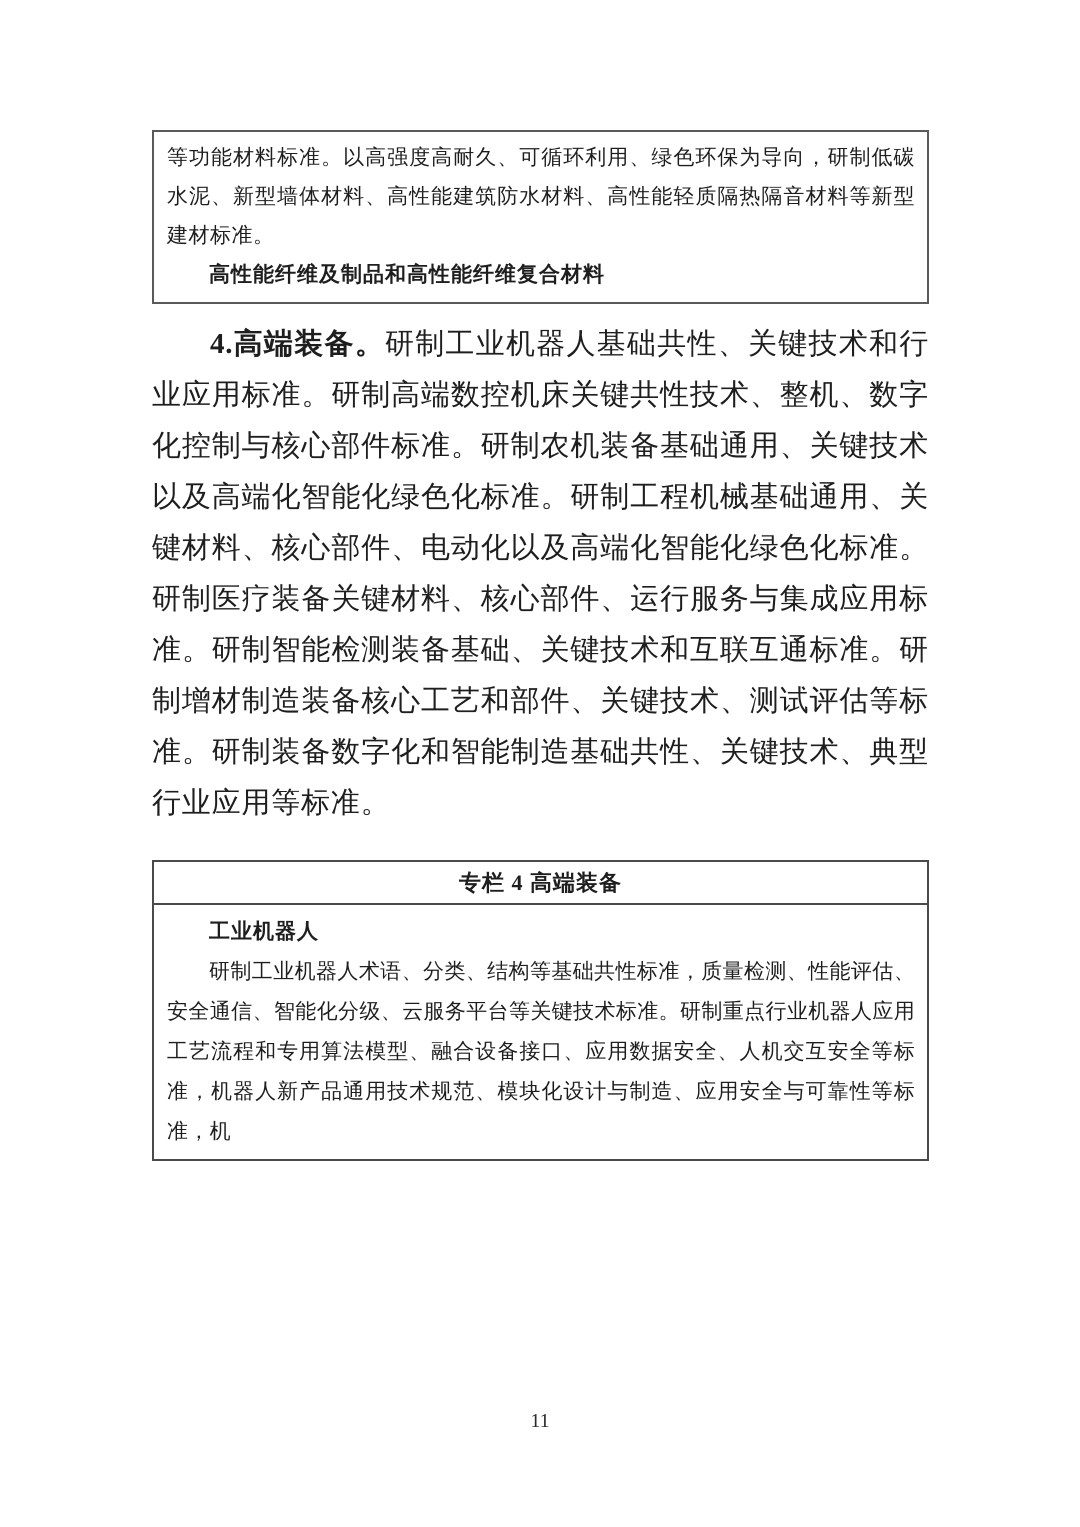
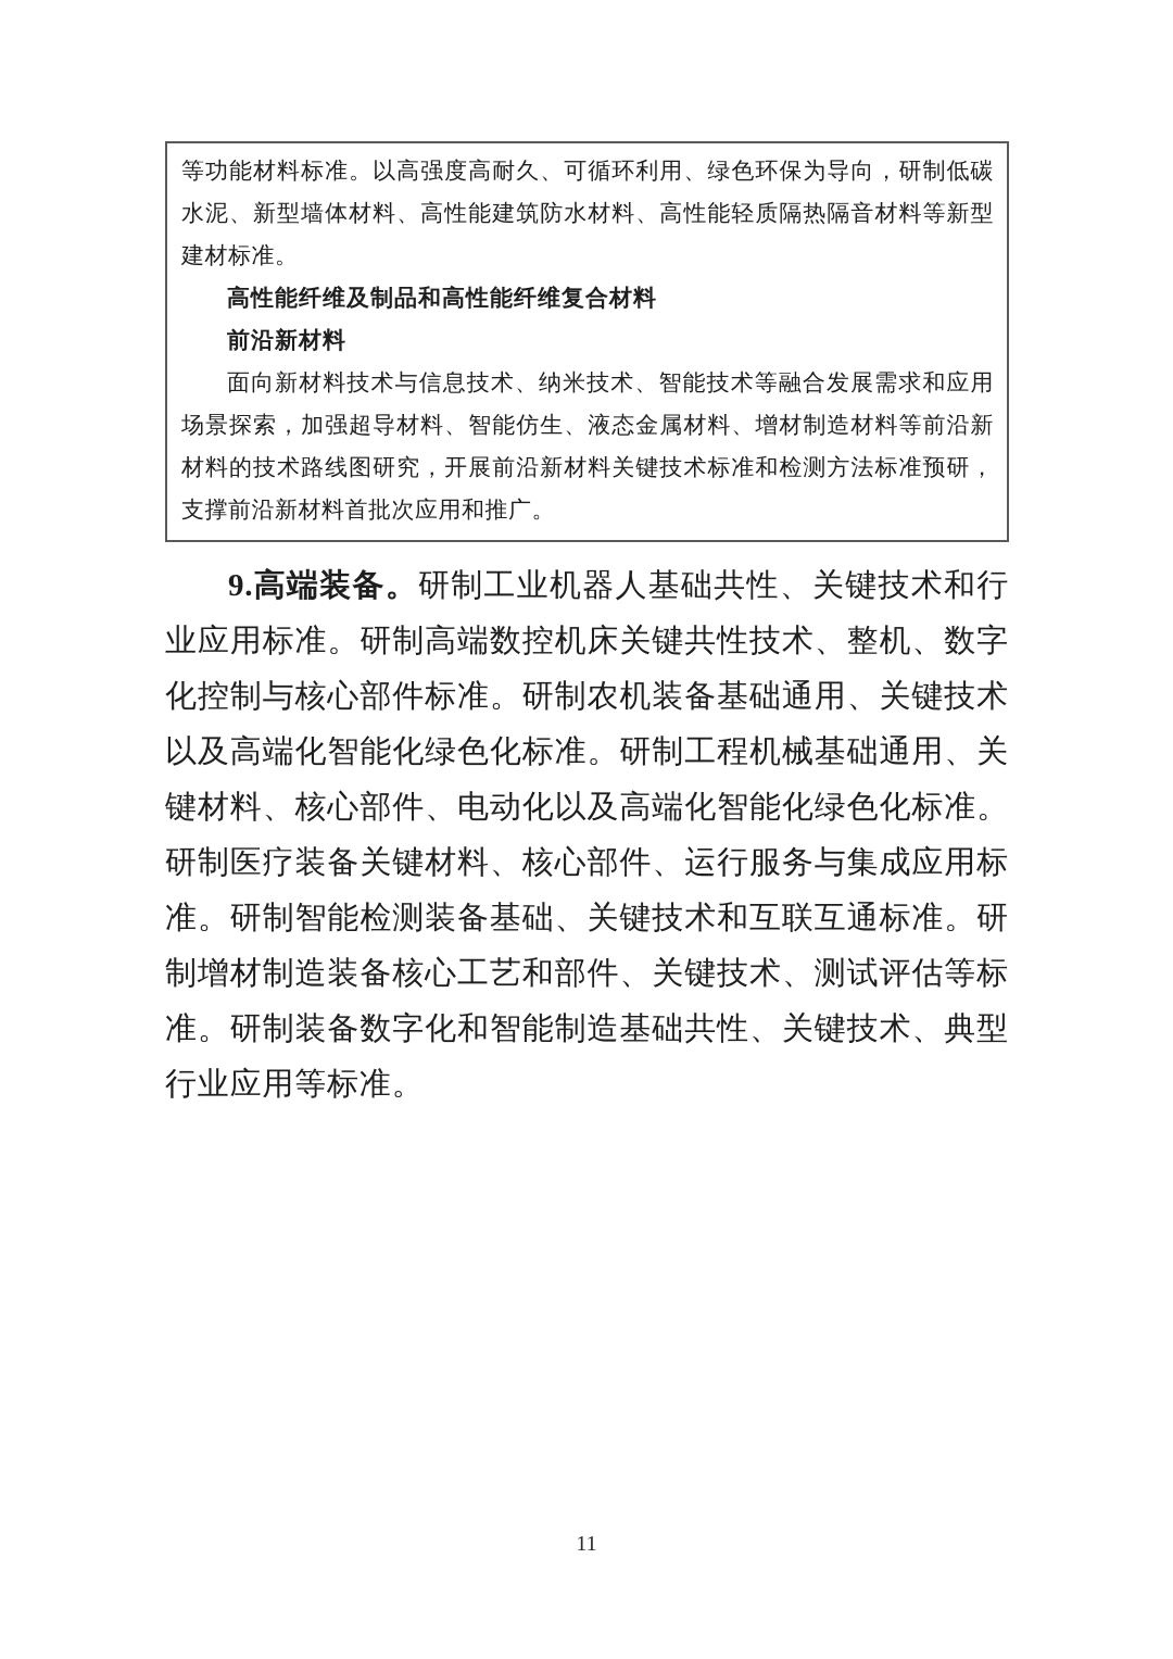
  等功能材料标准。以高强度高耐久、可循环利用、绿色环保为导向，研制低碳水泥、新型墙体材料、高性能建筑防水材料、高性能轻质隔热隔音材料等新型建材标准。
  高性能纤维及制品和高性能纤维复合材料
+ 前沿新材料
+ 面向新材料技术与信息技术、纳米技术、智能技术等融合发展需求和应用场景探索，加强超导材料、智能仿生、液态金属材料、增材制造材料等前沿新材料的技术路线图研究，开展前沿新材料关键技术标准和检测方法标准预研，支撑前沿新材料首批次应用和推广。
- 4.高端装备。研制工业机器人基础共性、关键技术和行业应用标准。研制高端数控机床关键共性技术、整机、数字化控制与核心部件标准。研制农机装备基础通用、关键技术以及高端化智能化绿色化标准。研制工程机械基础通用、关键材料、核心部件、电动化以及高端化智能化绿色化标准。研制医疗装备关键材料、核心部件、运行服务与集成应用标准。研制智能检测装备基础、关键技术和互联互通标准。研制增材制造装备核心工艺和部件、关键技术、测试评估等标准。研制装备数字化和智能制造基础共性、关键技术、典型行业应用等标准。
+ 9.高端装备。研制工业机器人基础共性、关键技术和行业应用标准。研制高端数控机床关键共性技术、整机、数字化控制与核心部件标准。研制农机装备基础通用、关键技术以及高端化智能化绿色化标准。研制工程机械基础通用、关键材料、核心部件、电动化以及高端化智能化绿色化标准。研制医疗装备关键材料、核心部件、运行服务与集成应用标准。研制智能检测装备基础、关键技术和互联互通标准。研制增材制造装备核心工艺和部件、关键技术、测试评估等标准。研制装备数字化和智能制造基础共性、关键技术、典型行业应用等标准。
- 专栏 4 高端装备
- 工业机器人
- 研制工业机器人术语、分类、结构等基础共性标准，质量检测、性能评估、安全通信、智能化分级、云服务平台等关键技术标准。研制重点行业机器人应用工艺流程和专用算法模型、融合设备接口、应用数据安全、人机交互安全等标准，机器人新产品通用技术规范、模块化设计与制造、应用安全与可靠性等标准，机
  11
